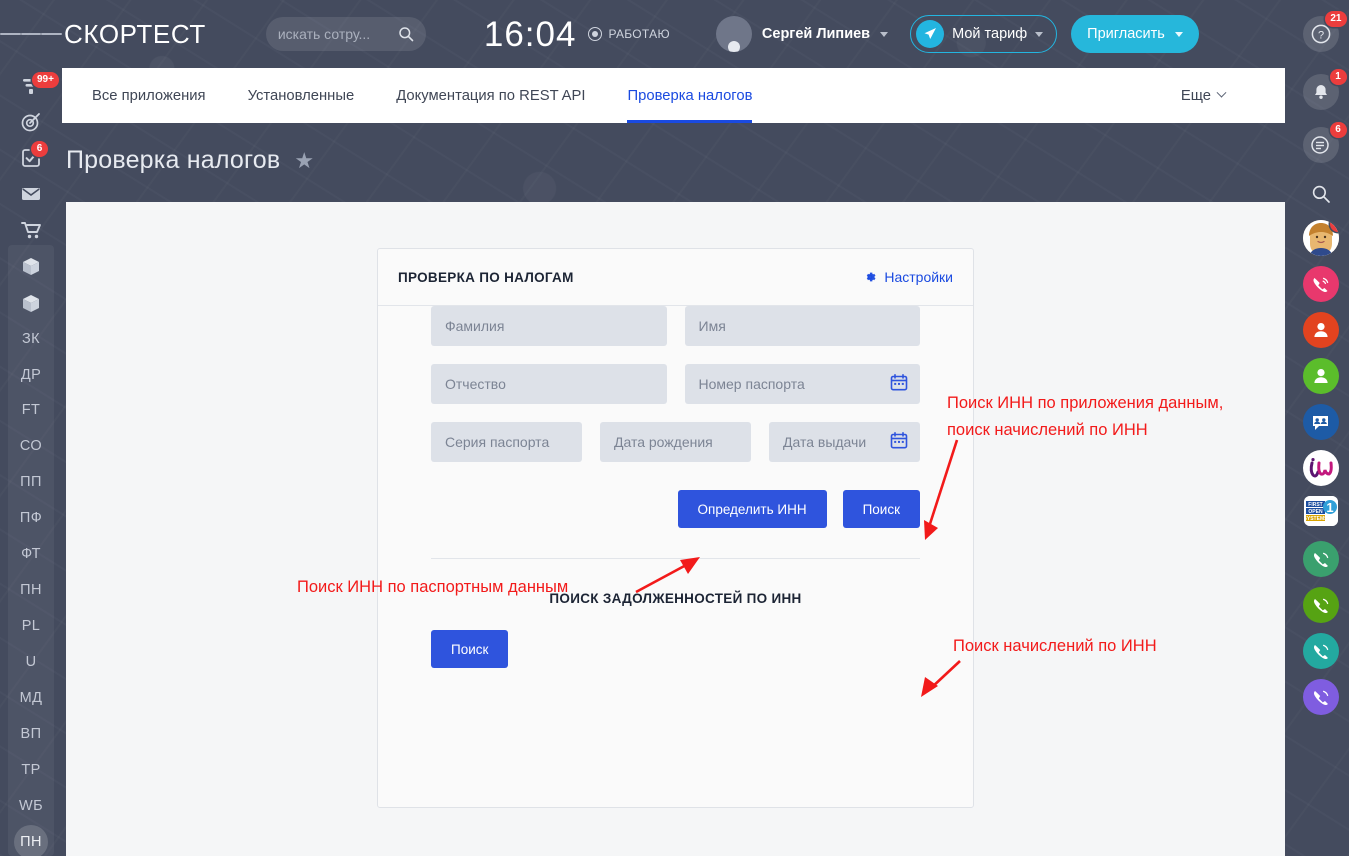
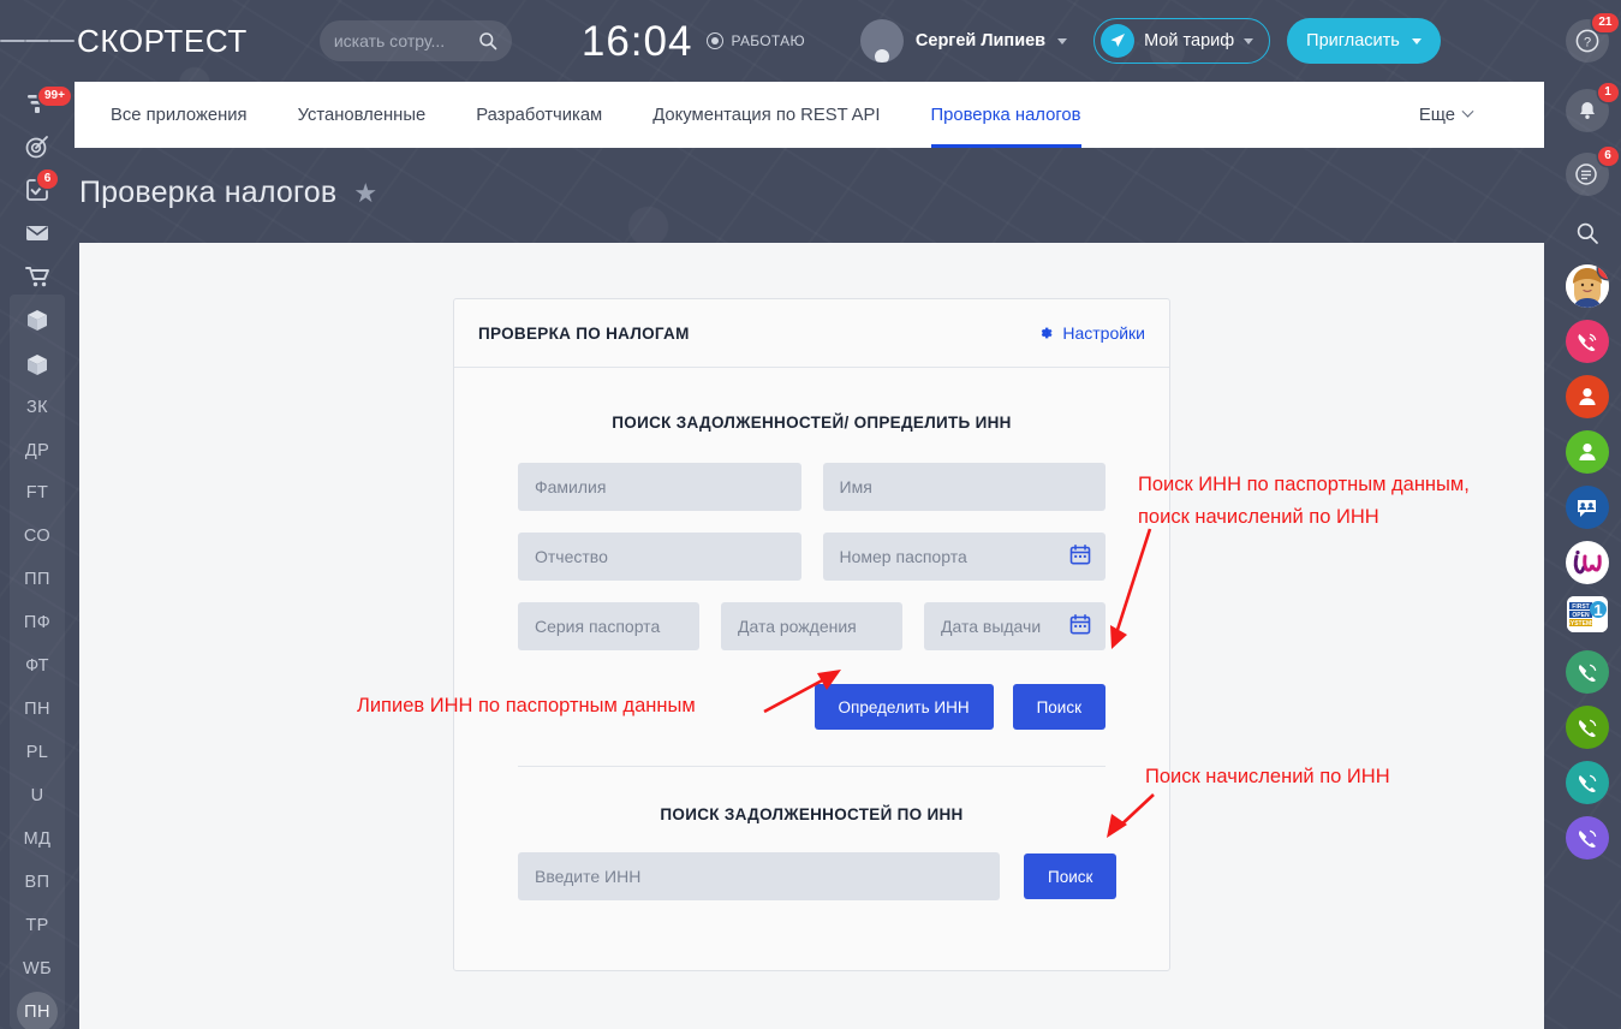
  СКОРТЕСТ
  искать сотру...
  16:04
  РАБОТАЮ
  Сергей Липиев
  Мой тариф
  Пригласить
  99+
  6
  ЗК
  ДР
  FT
  СО
  ПП
  ПФ
  ФТ
  ПН
  PL
  U
  МД
  ВП
  ТР
  WБ
  ПН
  Все приложения
  Установленные
+ Разработчикам
  Документация по REST API
  Проверка налогов
  Еще
  Проверка налогов
  ★
  ПРОВЕРКА ПО НАЛОГАМ
  Настройки
+ ПОИСК ЗАДОЛЖЕННОСТЕЙ/ ОПРЕДЕЛИТЬ ИНН
  Фамилия
  Имя
  Отчество
  Номер паспорта
  Серия паспорта
  Дата рождения
  Дата выдачи
  Определить ИНН
  Поиск
  ПОИСК ЗАДОЛЖЕННОСТЕЙ ПО ИНН
+ Введите ИНН
  Поиск
- Поиск ИНН по приложения данным,
+ Поиск ИНН по паспортным данным,
  поиск начислений по ИНН
- Поиск ИНН по паспортным данным
+ Липиев ИНН по паспортным данным
  Поиск начислений по ИНН
  ?
  21
  1
  6
  1
  1
